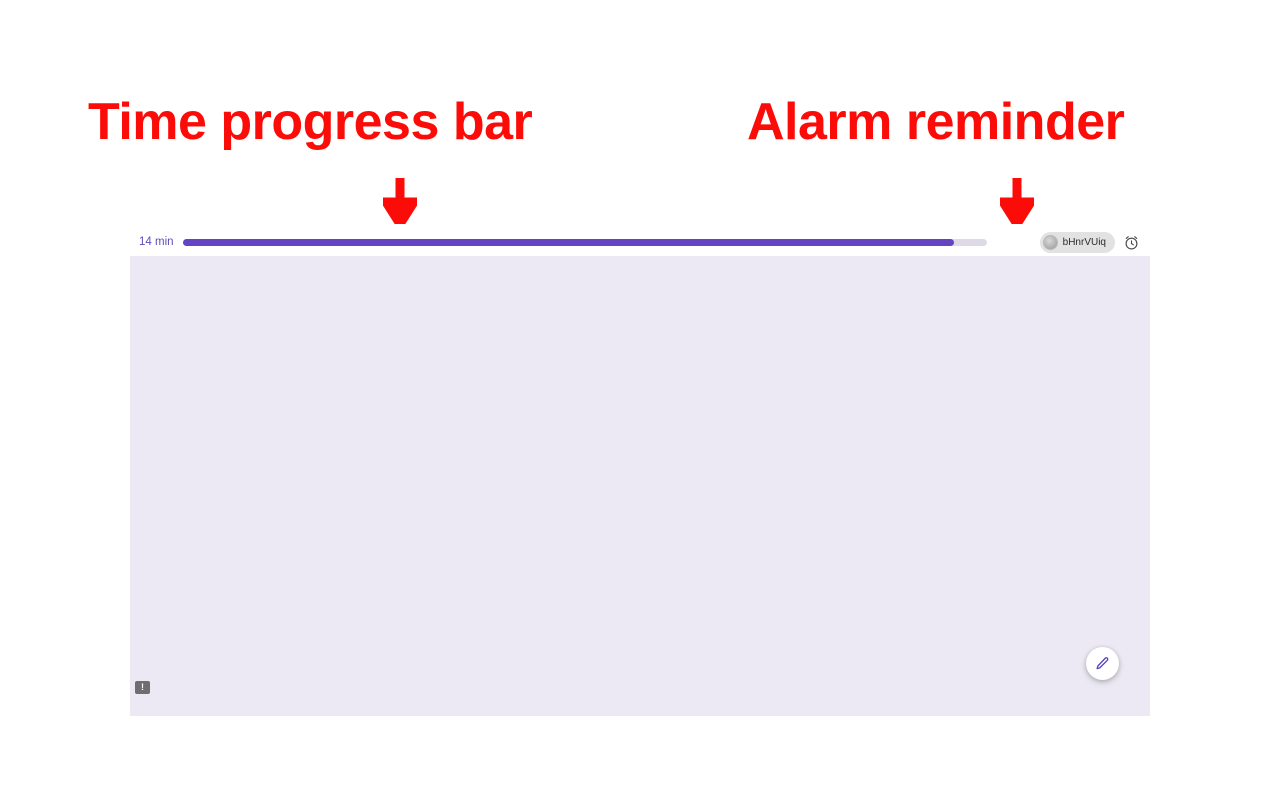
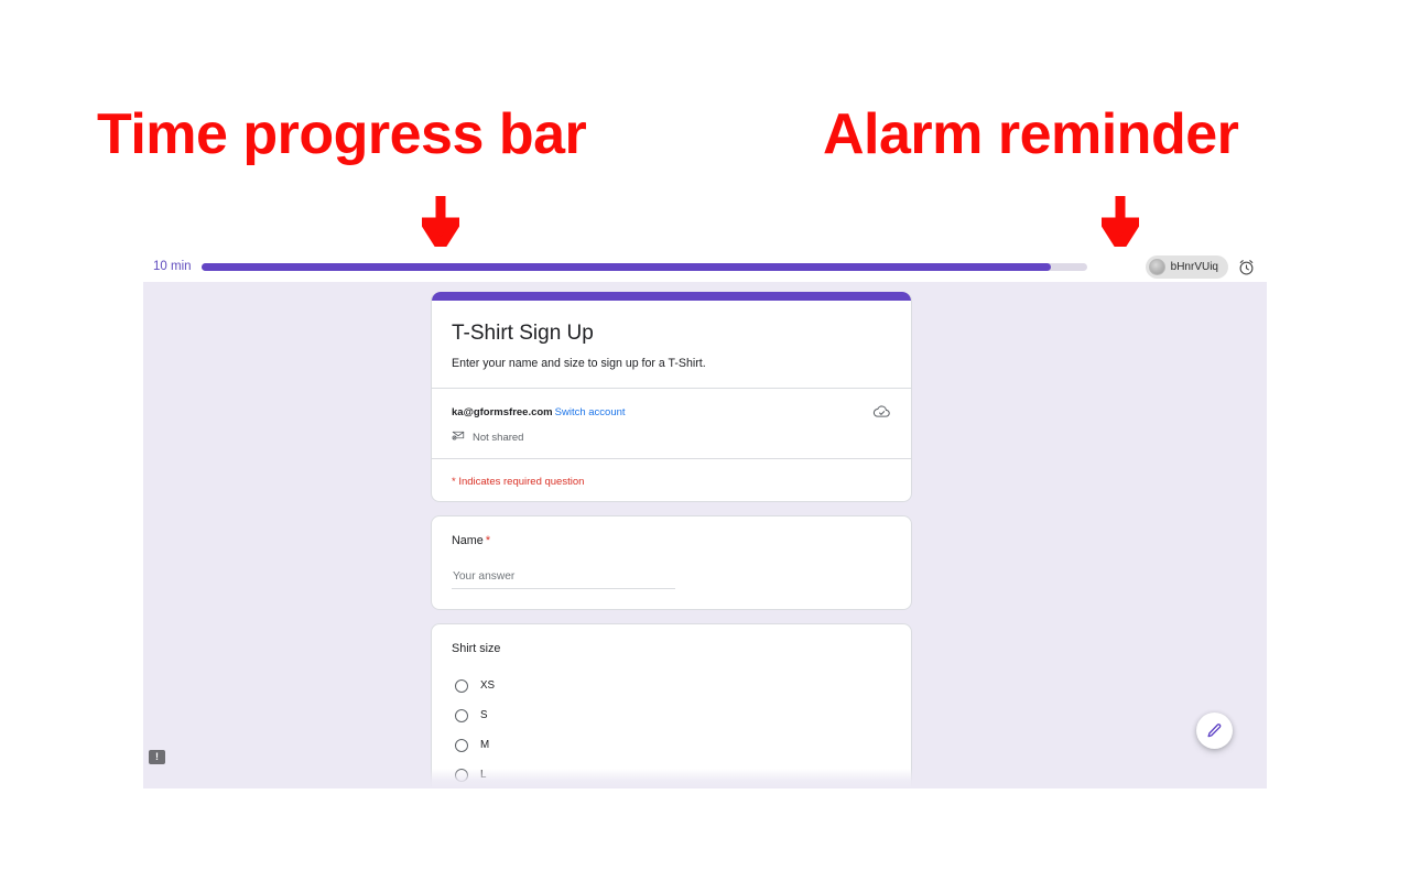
  Time progress bar
  Alarm reminder
- 14 min
+ 10 min
  bHnrVUiq
+ T-Shirt Sign Up
+ Enter your name and size to sign up for a T-Shirt.
+ ka@gformsfree.com Switch account
+ Not shared
+ * Indicates required question
+ Name *
+ Your answer
+ Shirt size
+ XS
+ S
+ M
  !
